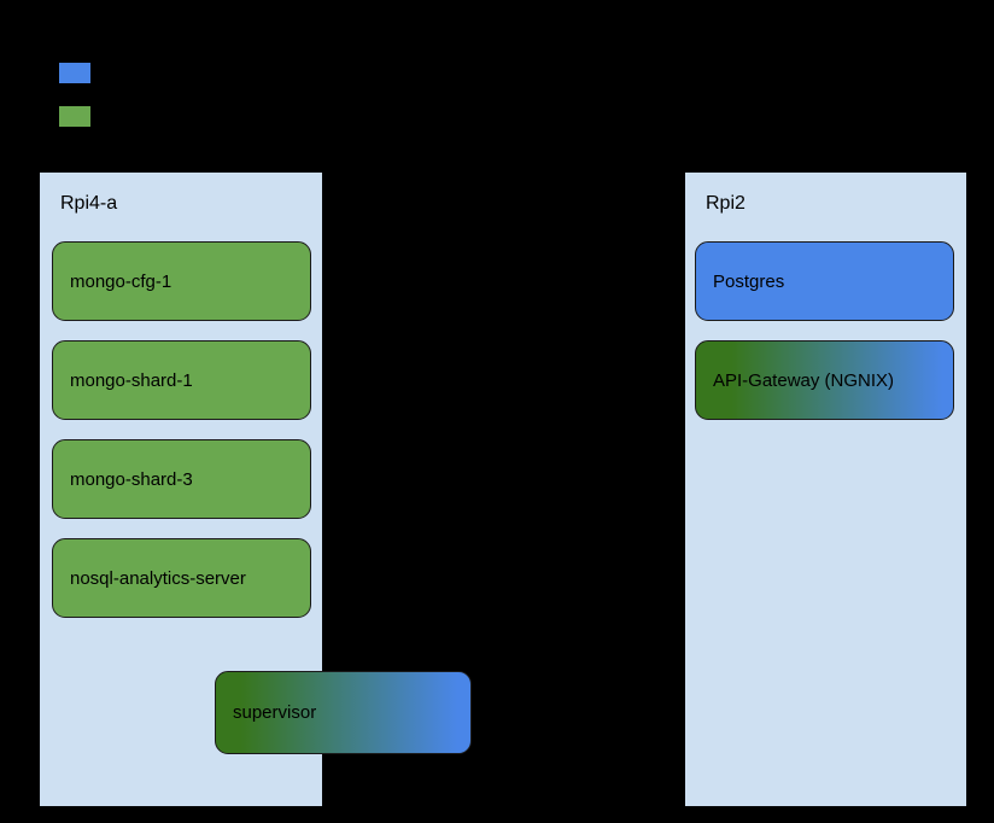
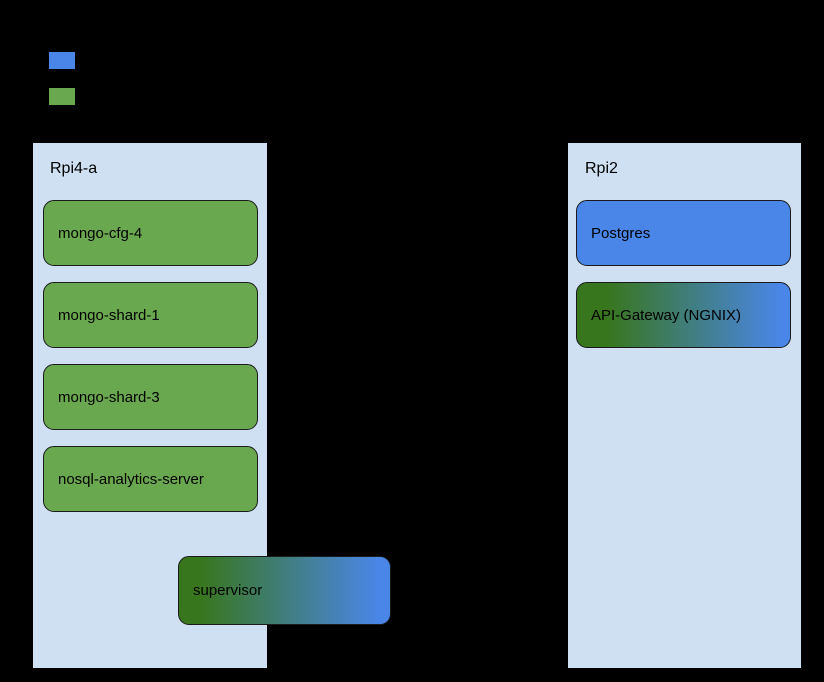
  Rpi4-a
- mongo-cfg-1
+ mongo-cfg-4
  mongo-shard-1
  mongo-shard-3
  nosql-analytics-server
  Rpi2
  Postgres
  API-Gateway (NGNIX)
  supervisor
